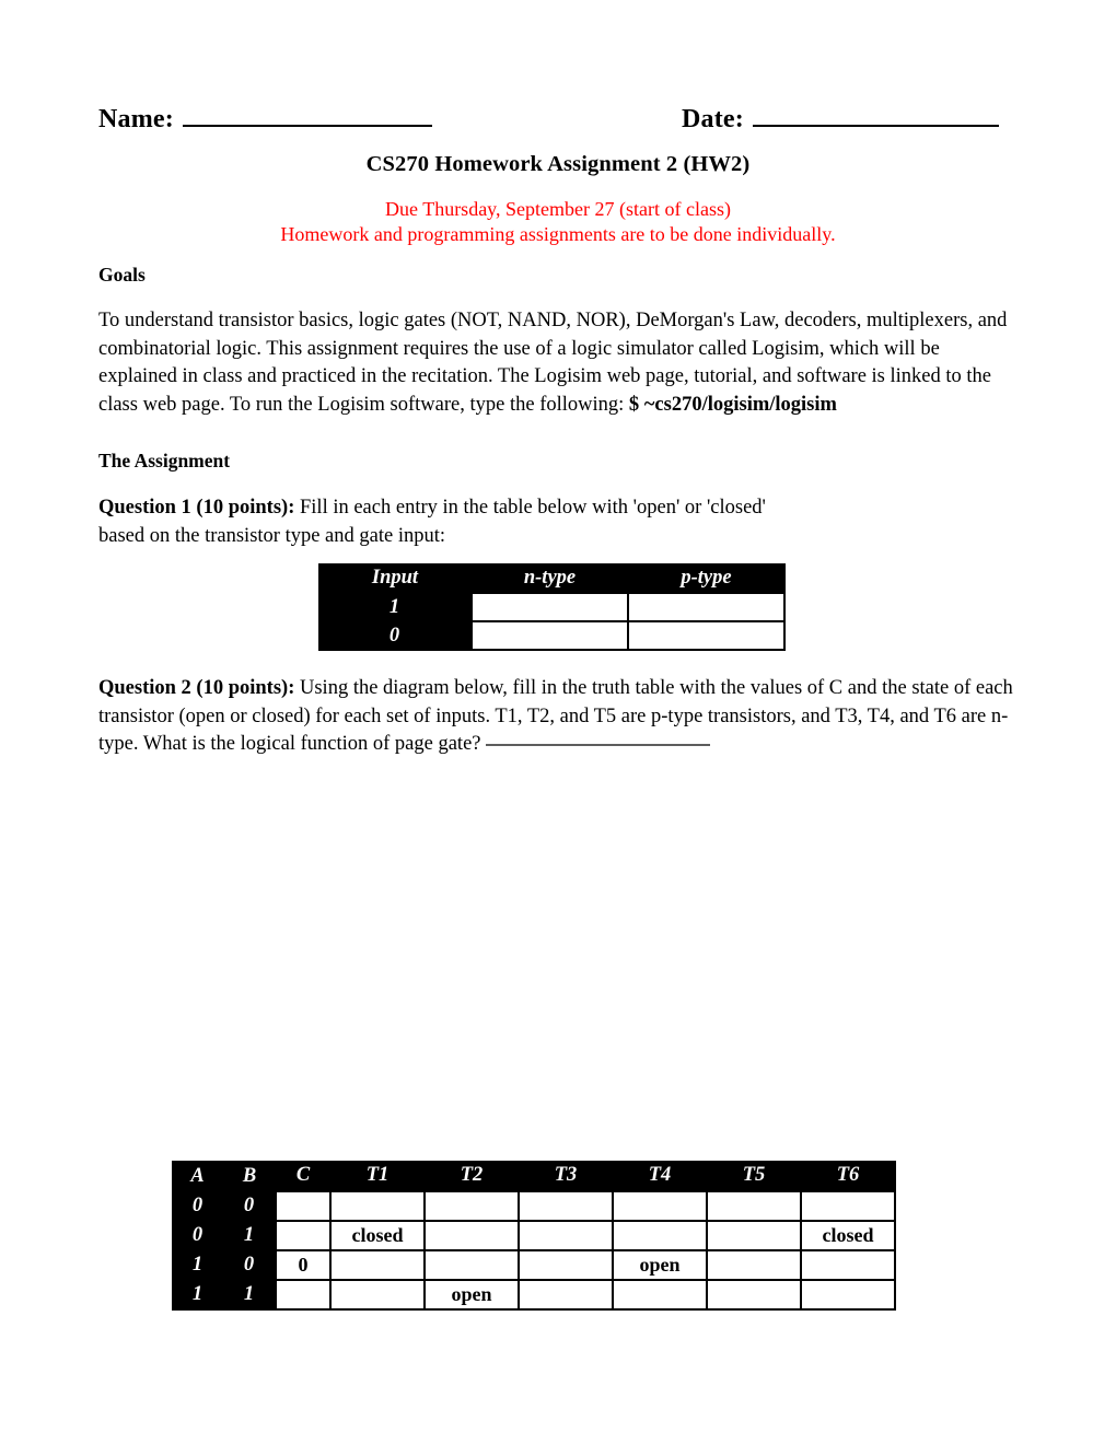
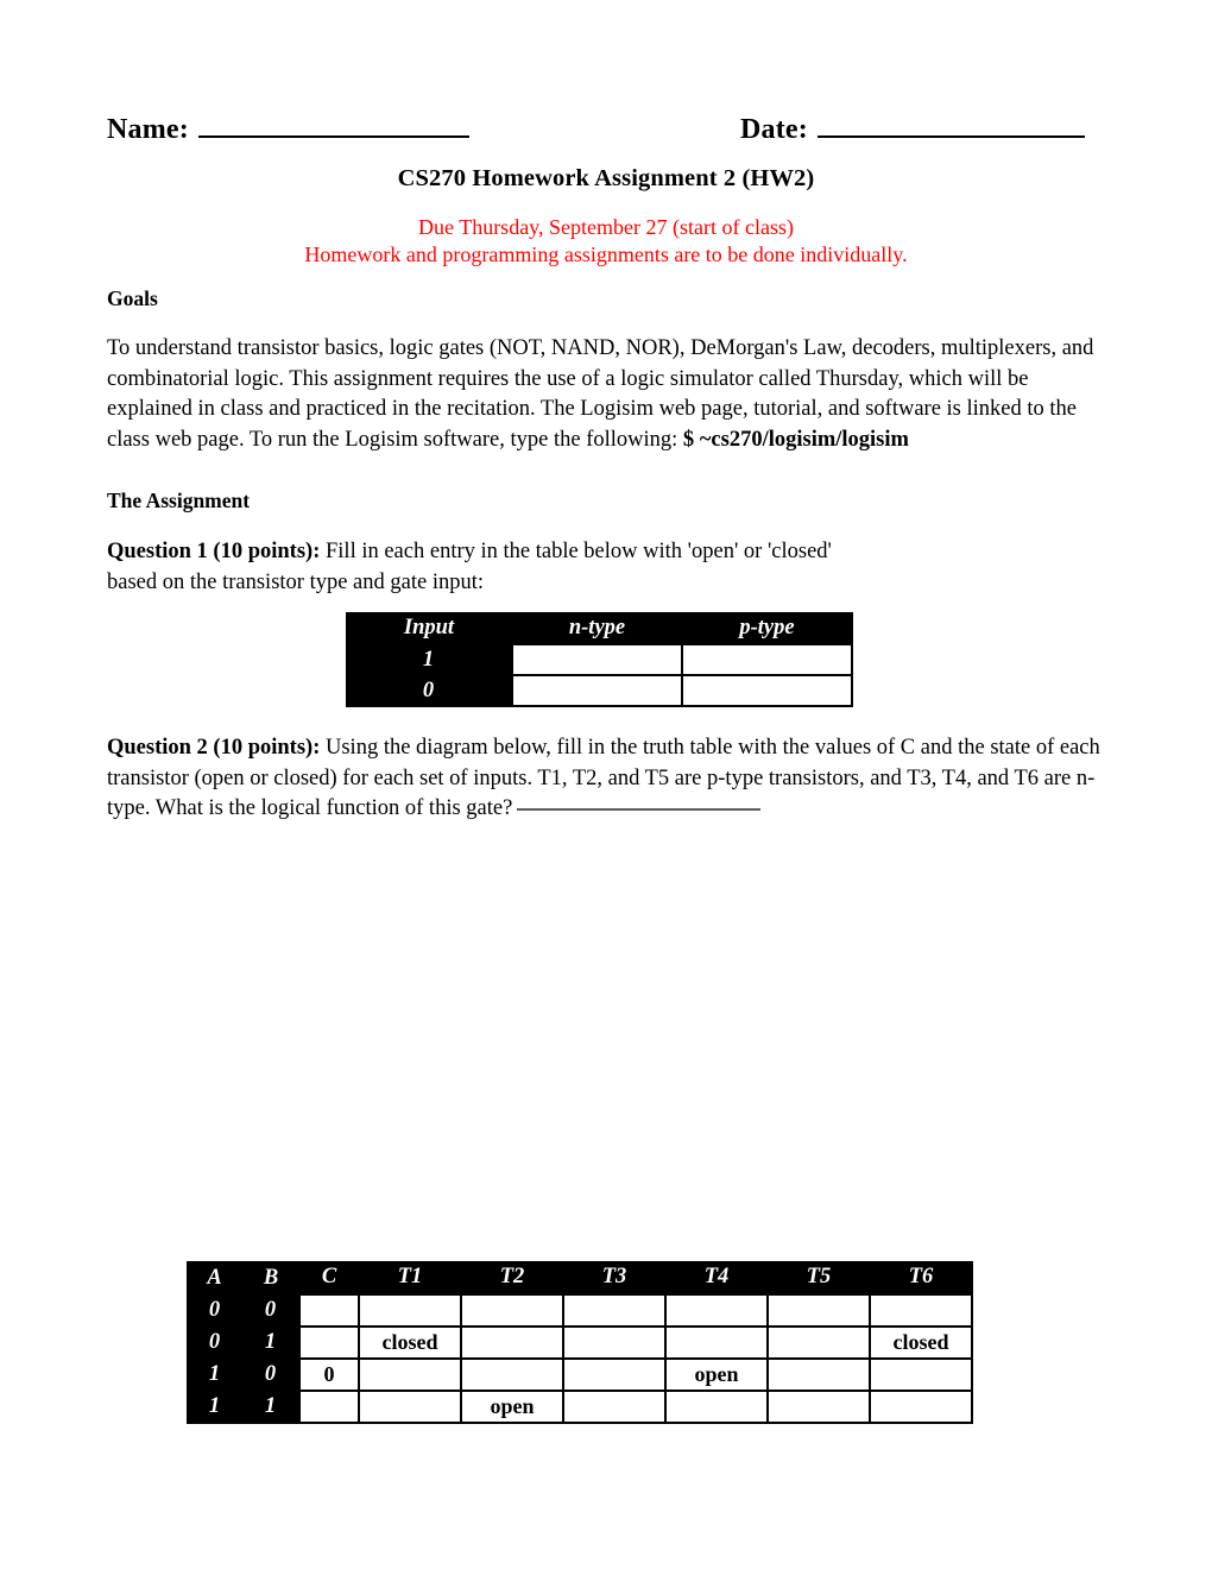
  Name:
  Date:
  CS270 Homework Assignment 2 (HW2)
  Due Thursday, September 27 (start of class)
  Homework and programming assignments are to be done individually.
  Goals
- To understand transistor basics, logic gates (NOT, NAND, NOR), DeMorgan's Law, decoders, multiplexers, and combinatorial logic. This assignment requires the use of a logic simulator called Logisim, which will be explained in class and practiced in the recitation. The Logisim web page, tutorial, and software is linked to the class web page. To run the Logisim software, type the following: $ ~cs270/logisim/logisim
+ To understand transistor basics, logic gates (NOT, NAND, NOR), DeMorgan's Law, decoders, multiplexers, and combinatorial logic. This assignment requires the use of a logic simulator called Thursday, which will be explained in class and practiced in the recitation. The Logisim web page, tutorial, and software is linked to the class web page. To run the Logisim software, type the following: $ ~cs270/logisim/logisim
  The Assignment
  Question 1 (10 points): Fill in each entry in the table below with 'open' or 'closed'
  based on the transistor type and gate input:
  Input	n-type	p-type
  1
  0
- Question 2 (10 points): Using the diagram below, fill in the truth table with the values of C and the state of each transistor (open or closed) for each set of inputs. T1, T2, and T5 are p-type transistors, and T3, T4, and T6 are n-type. What is the logical function of page gate?
+ Question 2 (10 points): Using the diagram below, fill in the truth table with the values of C and the state of each transistor (open or closed) for each set of inputs. T1, T2, and T5 are p-type transistors, and T3, T4, and T6 are n-type. What is the logical function of this gate?
  A	B	C	T1	T2	T3	T4	T5	T6
  0	0
  0	1		closed					closed
  1	0	0				open
  1	1			open
